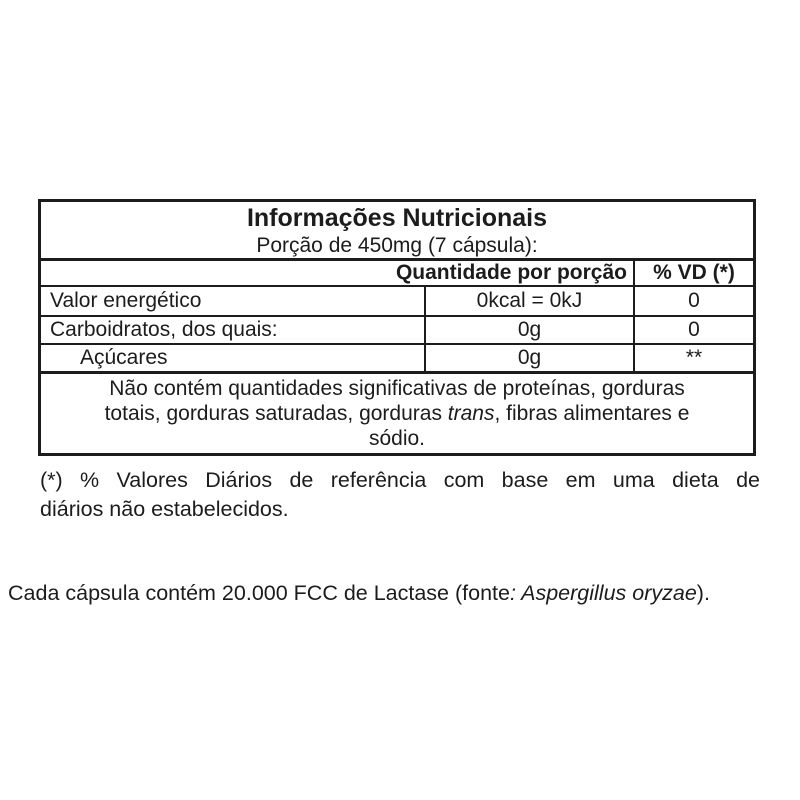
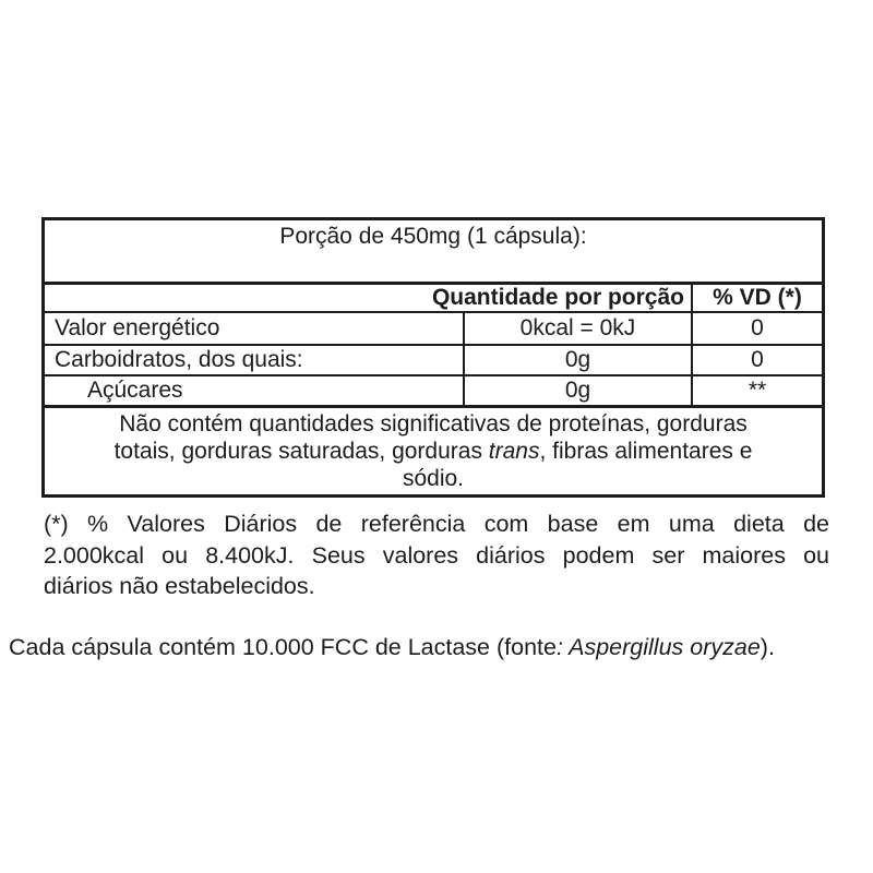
- Informações Nutricionais
- Porção de 450mg (7 cápsula):
+ Porção de 450mg (1 cápsula):
  Quantidade por porção
  % VD (*)
  Valor energético
  0kcal = 0kJ
  0
  Carboidratos, dos quais:
  0g
  0
  Açúcares
  0g
  **
  Não contém quantidades significativas de proteínas, gorduras
  totais, gorduras saturadas, gorduras trans, fibras alimentares e
  sódio.
  (*) % Valores Diários de referência com base em uma dieta de
+ 2.000kcal ou 8.400kJ. Seus valores diários podem ser maiores ou
  diários não estabelecidos.
- Cada cápsula contém 20.000 FCC de Lactase (fonte: Aspergillus oryzae).
+ Cada cápsula contém 10.000 FCC de Lactase (fonte: Aspergillus oryzae).
